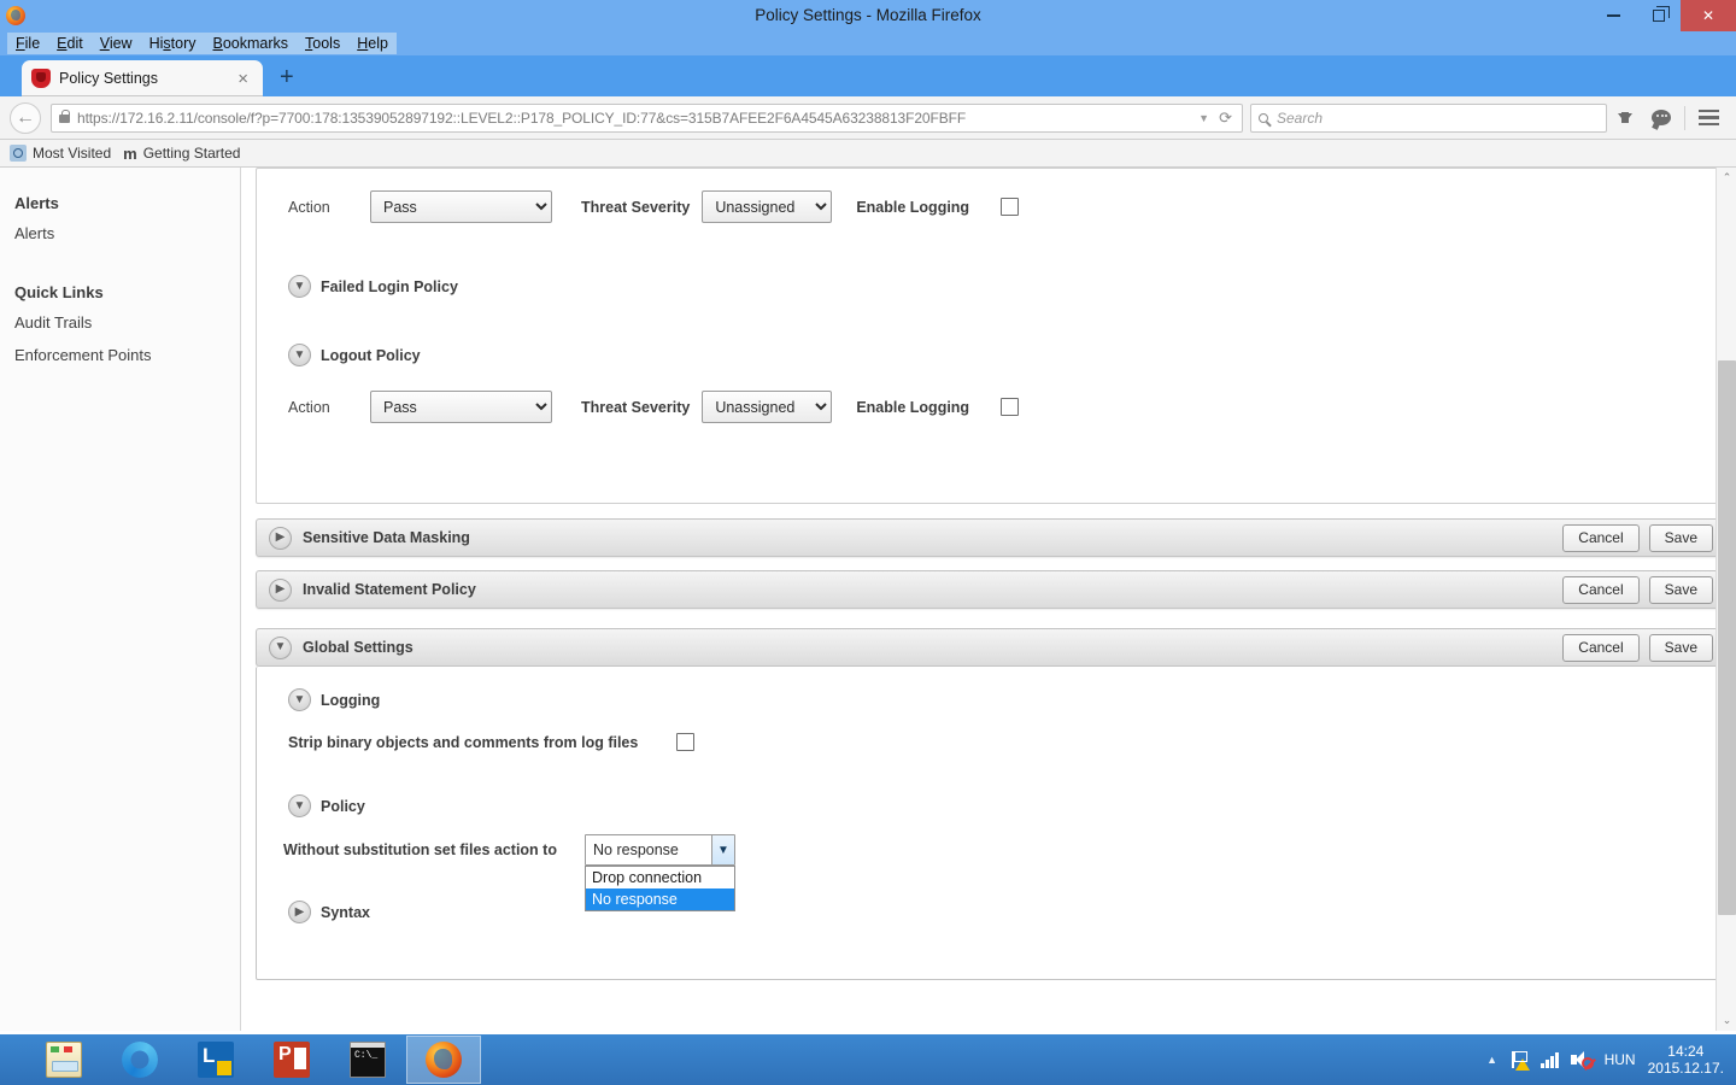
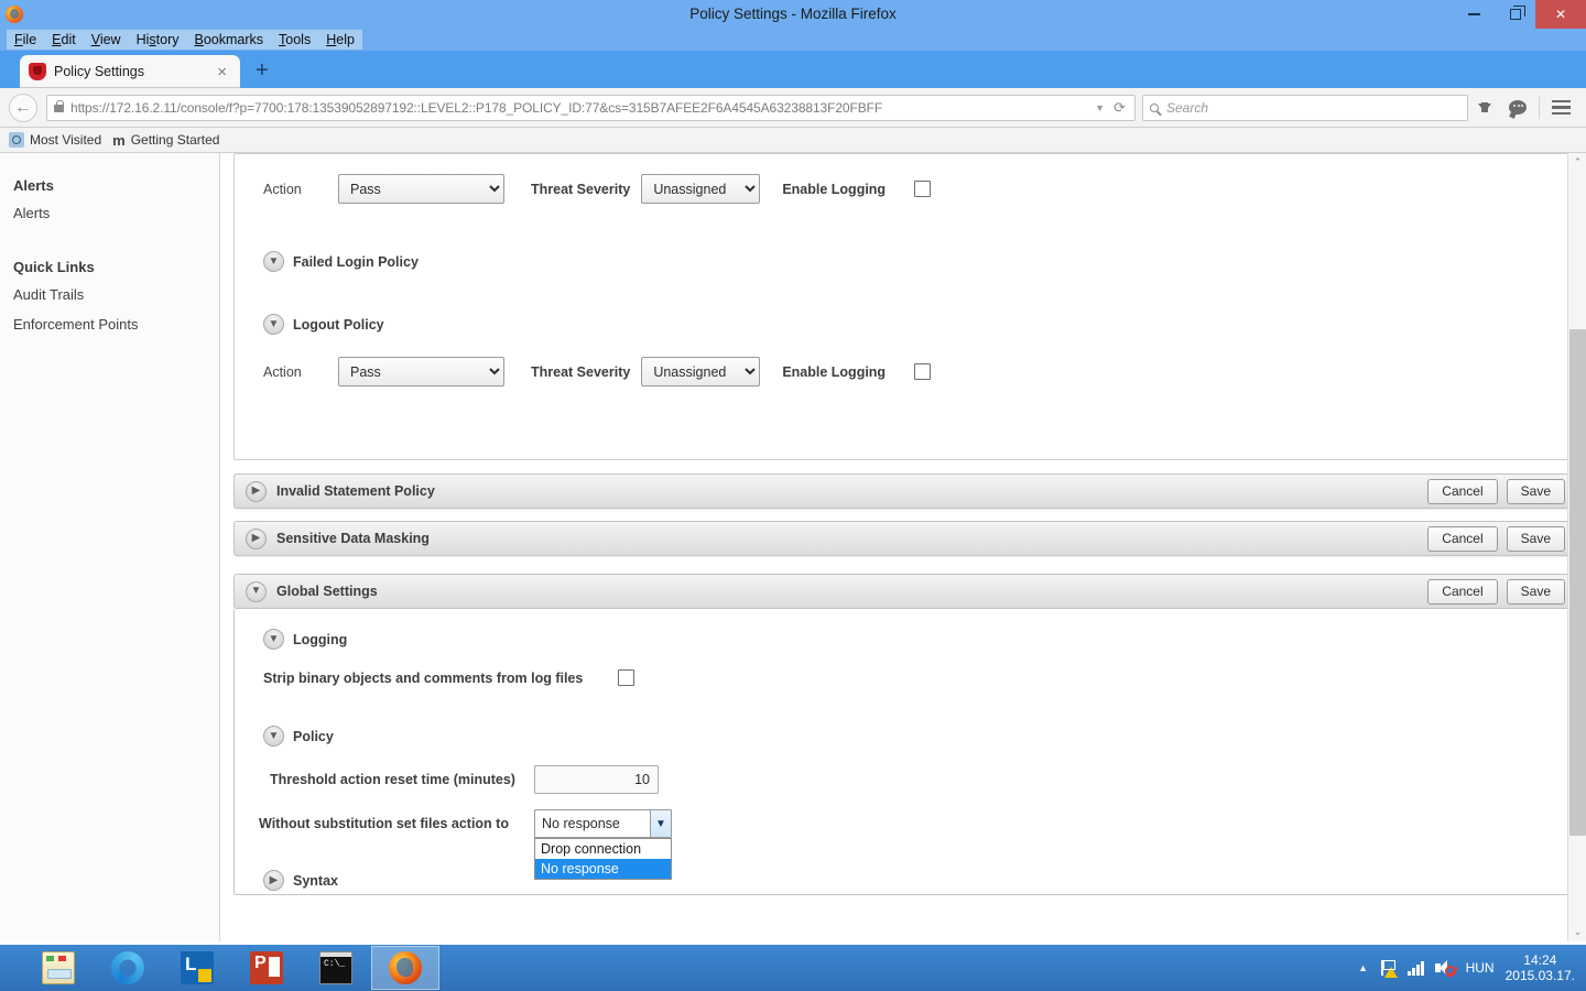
  Policy Settings - Mozilla Firefox
  ✕
  File
  Edit
  View
  History
  Bookmarks
  Tools
  Help
  Policy Settings
  ×
  +
  ←
  https://172.16.2.11/console/f?p=7700:178:13539052897192::LEVEL2::P178_POLICY_ID:77&cs=315B7AFEE2F6A4545A63238813F20FBFF
  ▼
  ⟳
  Search
  Most Visited
  m
  Getting Started
  Alerts
  Alerts
  Quick Links
  Audit Trails
  Enforcement Points
  Action
  Pass
  Threat Severity
  Unassigned
  Enable Logging
  ▼
  Failed Login Policy
  ▼
  Logout Policy
  Action
  Pass
  Threat Severity
  Unassigned
  Enable Logging
  ▶
- Sensitive Data Masking
+ Invalid Statement Policy
  Cancel
  Save
  ▶
- Invalid Statement Policy
+ Sensitive Data Masking
  Cancel
  Save
  ▼
  Global Settings
  Cancel
  Save
  ▼
  Logging
  Strip binary objects and comments from log files
  ▼
  Policy
+ Threshold action reset time (minutes)
+ 10
  Without substitution set files action to
  No response
  ▼
  Drop connection
  No response
  ▶
  Syntax
  ⌃
  ⌄
  ▲
  HUN
  14:24
- 2015.12.17.
+ 2015.03.17.
